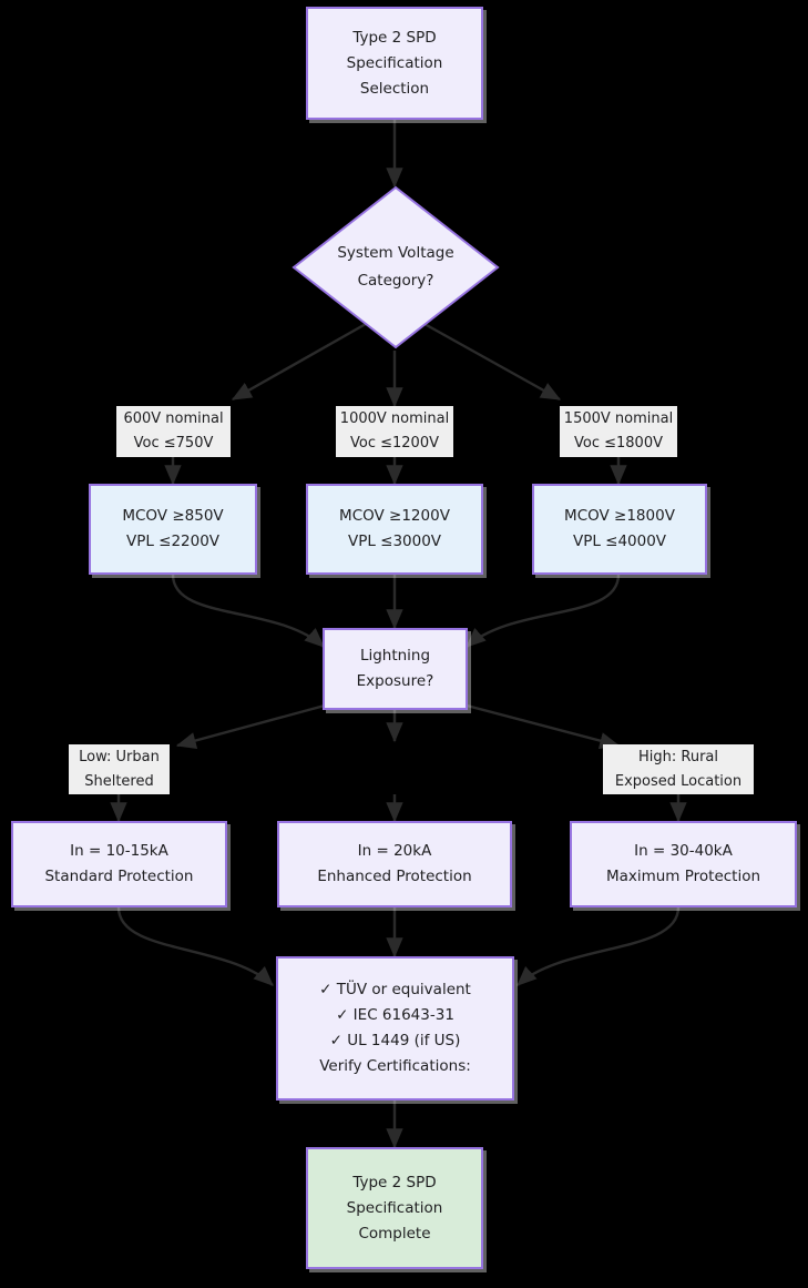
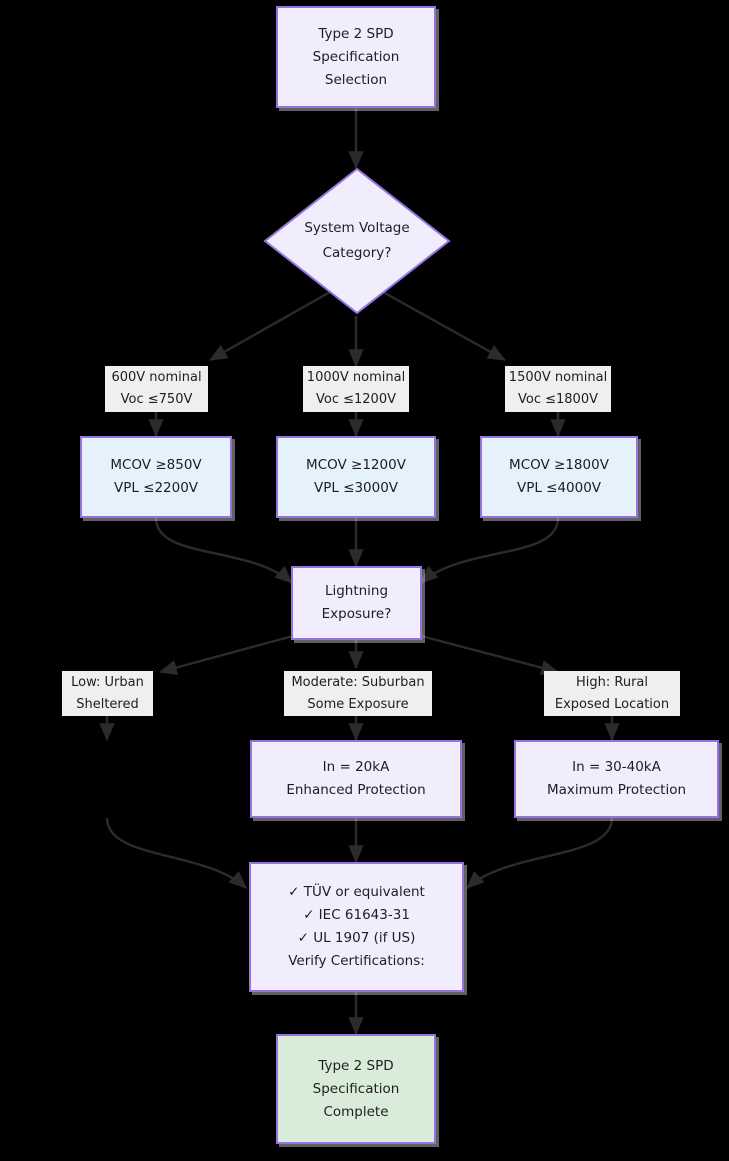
  Type 2 SPD
  Specification
  Selection
  System Voltage
  Category?
  600V nominal
  Voc ≤750V
  1000V nominal
  Voc ≤1200V
  1500V nominal
  Voc ≤1800V
  MCOV ≥850V
  VPL ≤2200V
  MCOV ≥1200V
  VPL ≤3000V
  MCOV ≥1800V
  VPL ≤4000V
  Lightning
  Exposure?
  Low: Urban
  Sheltered
+ Moderate: Suburban
+ Some Exposure
  High: Rural
  Exposed Location
- In = 10-15kA
- Standard Protection
  In = 20kA
  Enhanced Protection
  In = 30-40kA
  Maximum Protection
  ✓ TÜV or equivalent
  ✓ IEC 61643-31
- ✓ UL 1449 (if US)
+ ✓ UL 1907 (if US)
  Verify Certifications:
  Type 2 SPD
  Specification
  Complete
